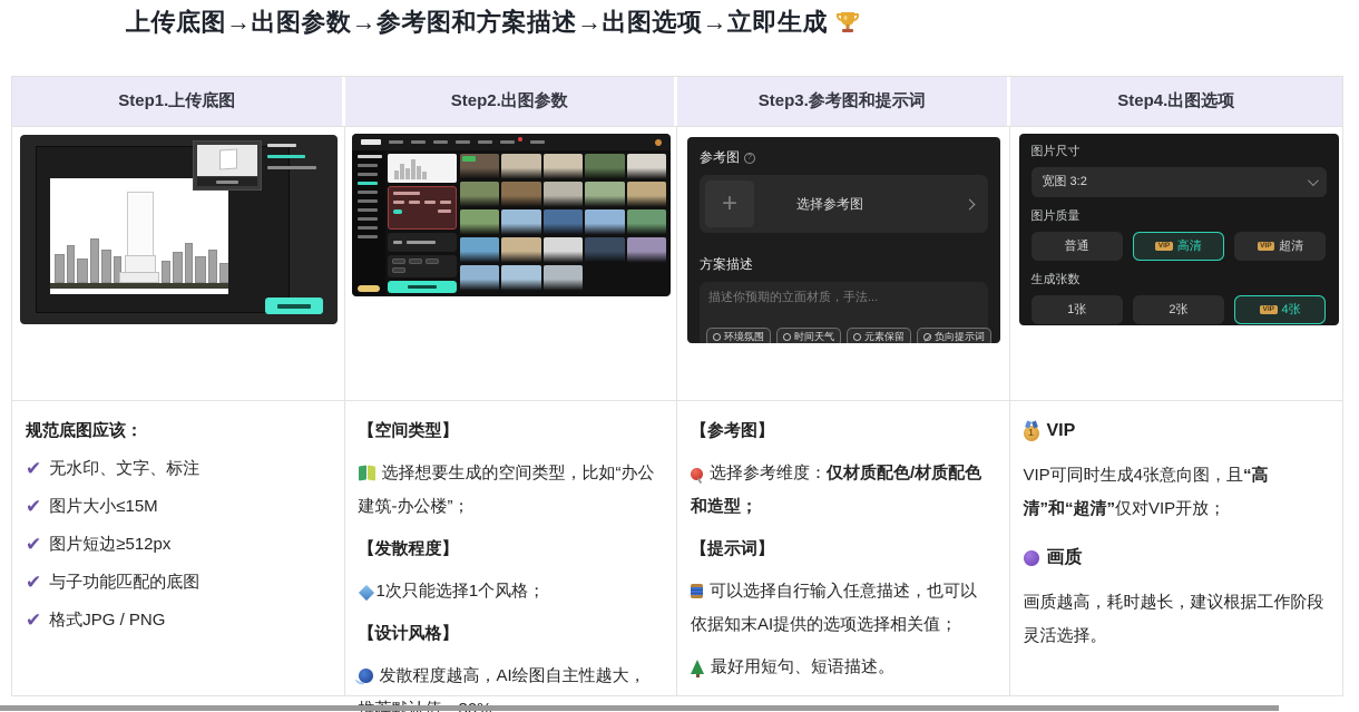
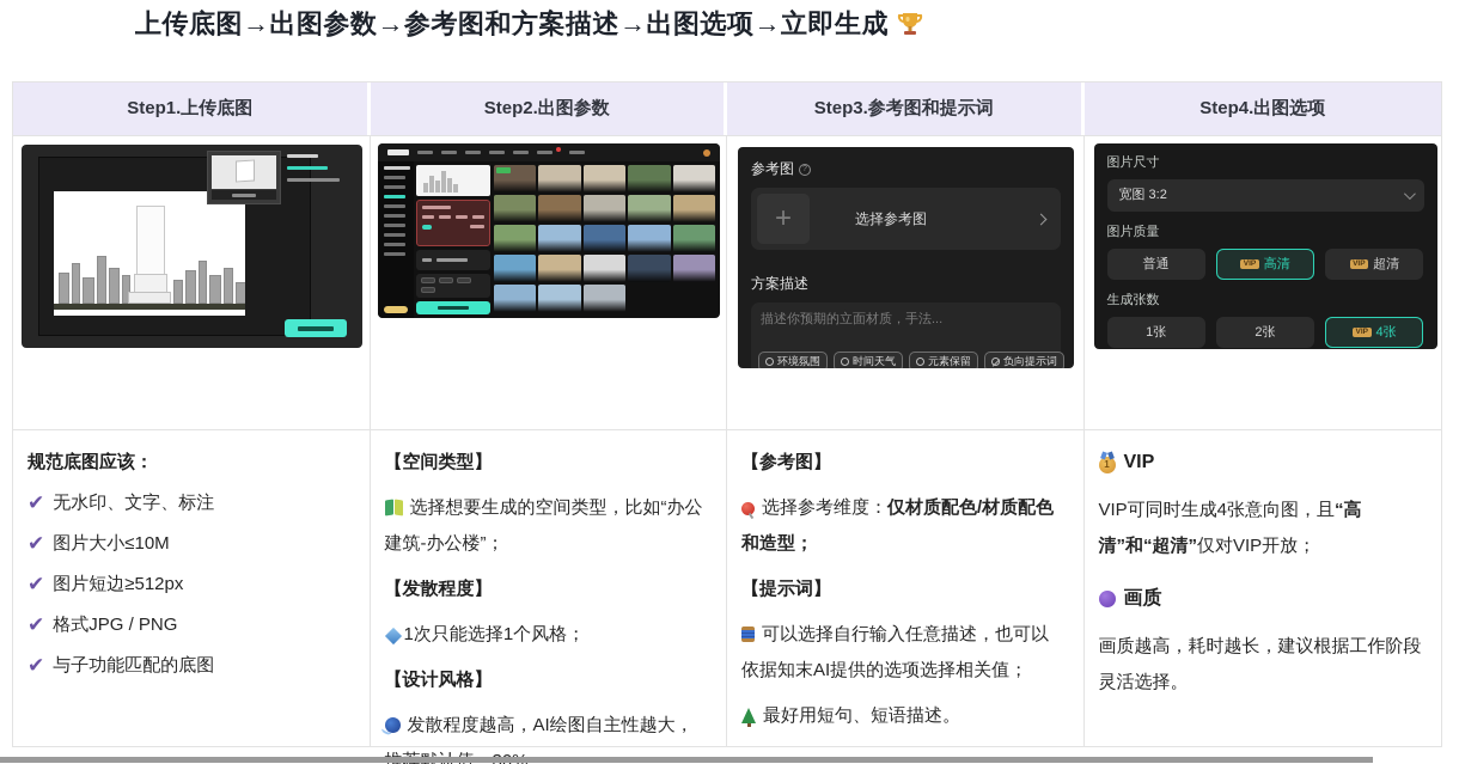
  上传底图→出图参数→参考图和方案描述→出图选项→立即生成
  Step1.上传底图
  Step2.出图参数
  Step3.参考图和提示词
  Step4.出图选项
  参考图
  +
  选择参考图
  方案描述
  描述你预期的立面材质，手法...
  环境氛围
  时间天气
  元素保留
  负向提示词
  图片尺寸
  宽图 3:2
  图片质量
  普通
  高清
  超清
  生成张数
  1张
  2张
  4张
  规范底图应该：
  ✔
  无水印、文字、标注
  ✔
- 图片大小≤15M
+ 图片大小≤10M
  ✔
  图片短边≥512px
  ✔
- 与子功能匹配的底图
+ 格式JPG / PNG
  ✔
- 格式JPG / PNG
+ 与子功能匹配的底图
  【空间类型】
  选择想要生成的空间类型，比如“办公建筑-办公楼”；
  【发散程度】
  1次只能选择1个风格；
  【设计风格】
  【参考图】
  选择参考维度：仅材质配色/材质配色和造型；
  【提示词】
  可以选择自行输入任意描述，也可以依据知末AI提供的选项选择相关值；
  最好用短句、短语描述。
  1
  VIP
  VIP可同时生成4张意向图，且“高清”和“超清”仅对VIP开放；
  画质
  画质越高，耗时越长，建议根据工作阶段灵活选择。
